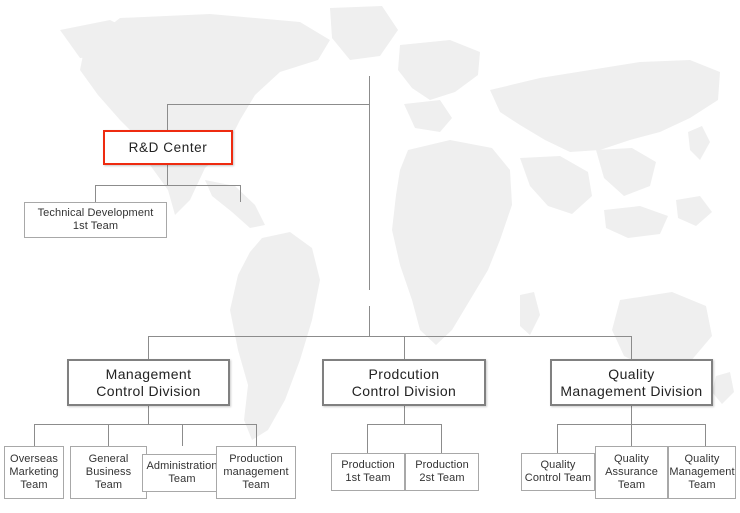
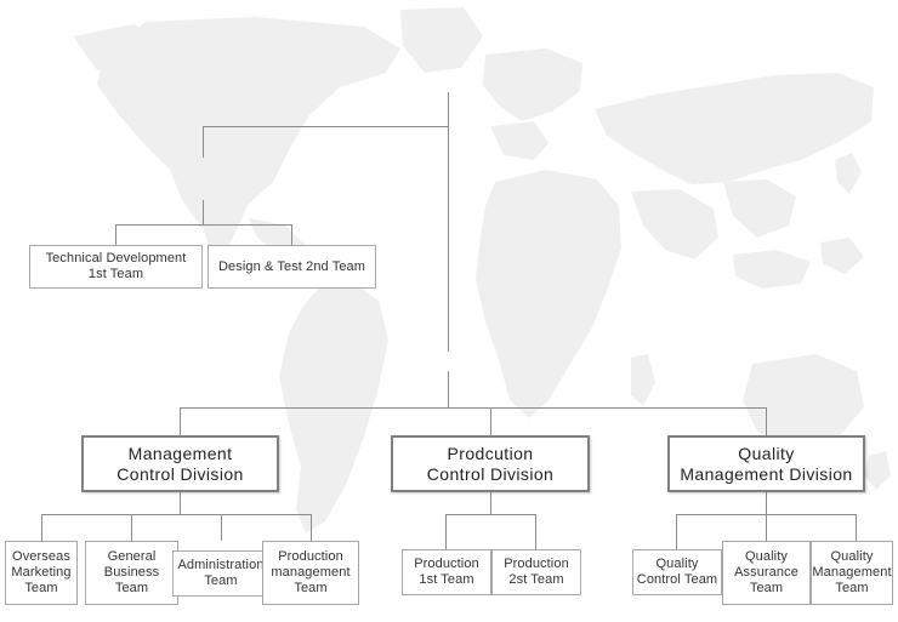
- R&D Center
  Technical Development
  1st Team
+ Design & Test 2nd Team
  Management
  Control Division
  Prodcution
  Control Division
  Quality
  Management Division
  Overseas
  Marketing
  Team
  General
  Business
  Team
  Administration
  Team
  Production
  management
  Team
  Production
  1st Team
  Production
  2st Team
  Quality
  Control Team
  Quality
  Assurance
  Team
  Quality
  Management
  Team
